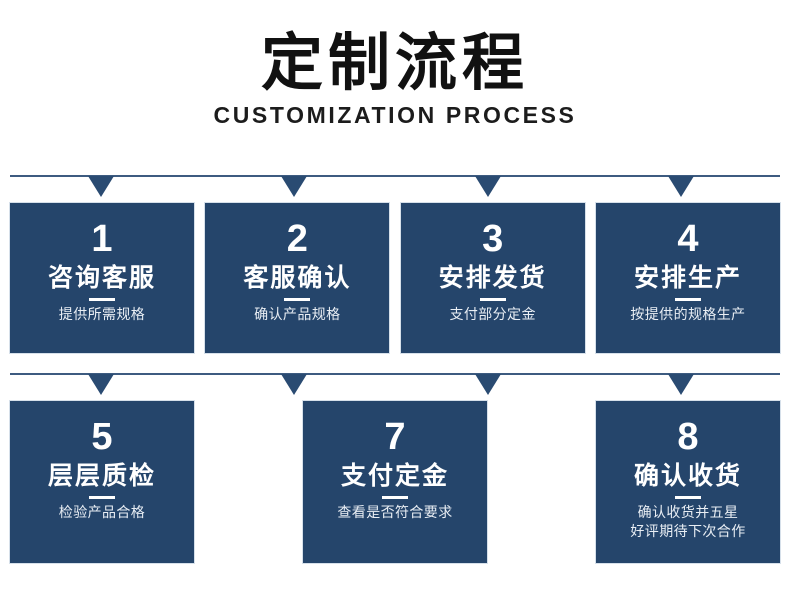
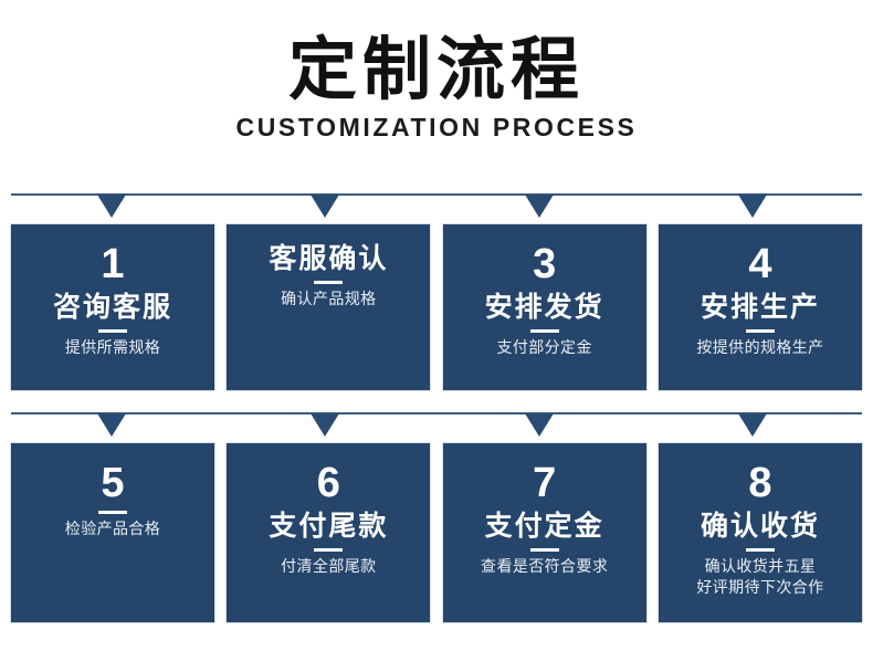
  定制流程
  CUSTOMIZATION PROCESS
  1
  咨询客服
  提供所需规格
- 2
  客服确认
  确认产品规格
  3
  安排发货
  支付部分定金
  4
  安排生产
  按提供的规格生产
  5
- 层层质检
  检验产品合格
+ 6
+ 支付尾款
+ 付清全部尾款
  7
  支付定金
  查看是否符合要求
  8
  确认收货
  确认收货并五星
  好评期待下次合作
